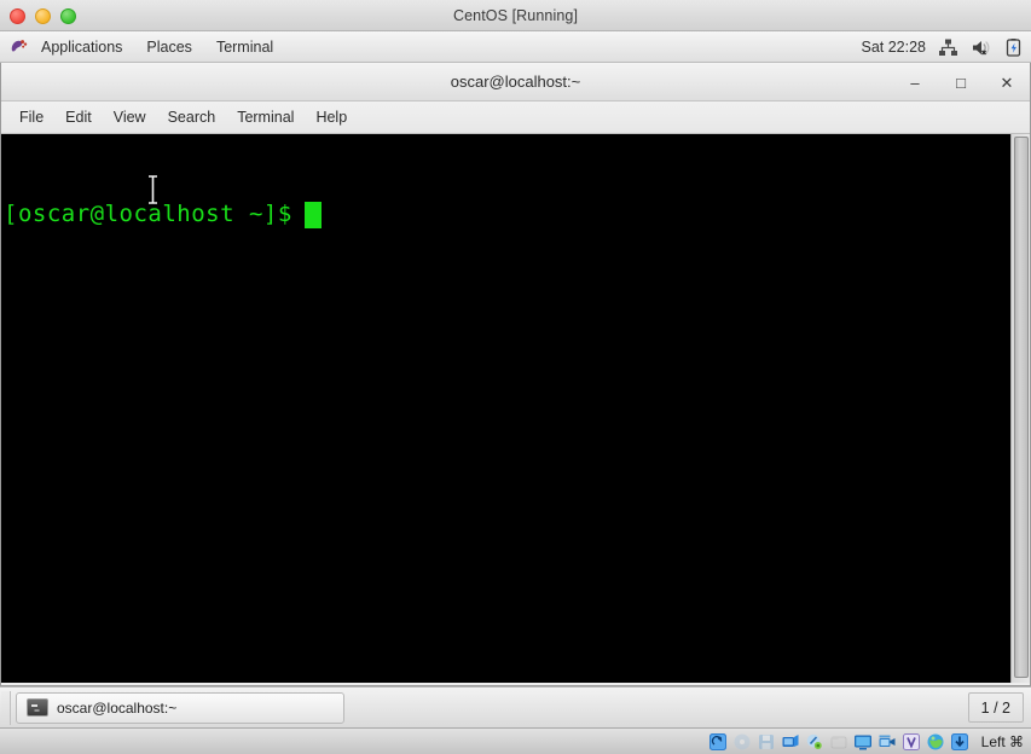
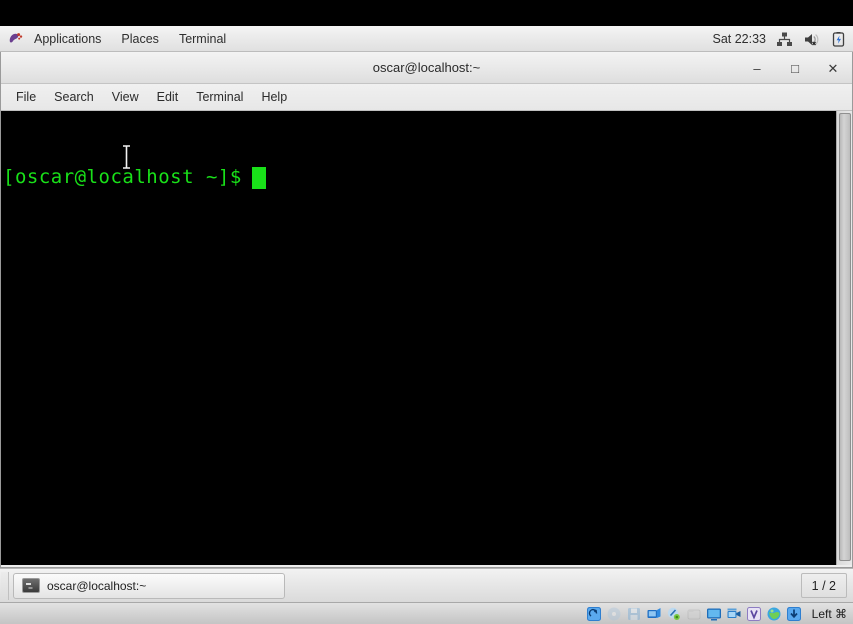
- CentOS [Running]
  Applications
  Places
  Terminal
- Sat 22:28
+ Sat 22:33
  oscar@localhost:~
  ‒
  □
  ✕
  File
- Edit
+ Search
  View
- Search
+ Edit
  Terminal
  Help
  [oscar@localhost ~]$
  oscar@localhost:~
  1 / 2
  Left ⌘
